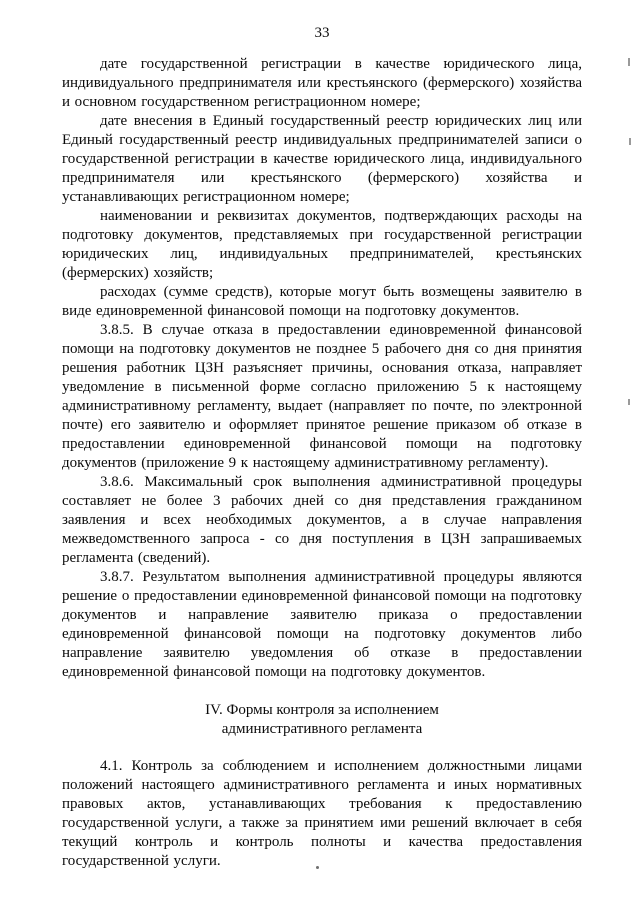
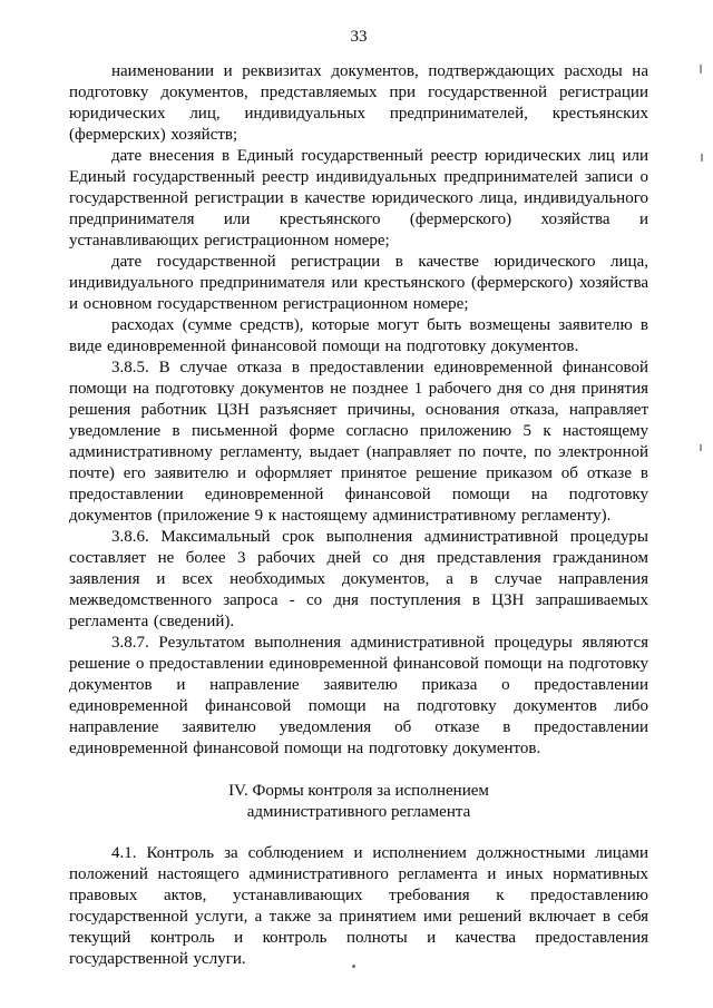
  33
- дате государственной регистрации в качестве юридического лица, индивидуального предпринимателя или крестьянского (фермерского) хозяйства и основном государственном регистрационном номере;
+ наименовании и реквизитах документов, подтверждающих расходы на подготовку документов, представляемых при государственной регистрации юридических лиц, индивидуальных предпринимателей, крестьянских (фермерских) хозяйств;
  дате внесения в Единый государственный реестр юридических лиц или Единый государственный реестр индивидуальных предпринимателей записи о государственной регистрации в качестве юридического лица, индивидуального предпринимателя или крестьянского (фермерского) хозяйства и устанавливающих регистрационном номере;
- наименовании и реквизитах документов, подтверждающих расходы на подготовку документов, представляемых при государственной регистрации юридических лиц, индивидуальных предпринимателей, крестьянских (фермерских) хозяйств;
+ дате государственной регистрации в качестве юридического лица, индивидуального предпринимателя или крестьянского (фермерского) хозяйства и основном государственном регистрационном номере;
  расходах (сумме средств), которые могут быть возмещены заявителю в виде единовременной финансовой помощи на подготовку документов.
- 3.8.5. В случае отказа в предоставлении единовременной финансовой помощи на подготовку документов не позднее 5 рабочего дня со дня принятия решения работник ЦЗН разъясняет причины, основания отказа, направляет уведомление в письменной форме согласно приложению 5 к настоящему административному регламенту, выдает (направляет по почте, по электронной почте) его заявителю и оформляет принятое решение приказом об отказе в предоставлении единовременной финансовой помощи на подготовку документов (приложение 9 к настоящему административному регламенту).
+ 3.8.5. В случае отказа в предоставлении единовременной финансовой помощи на подготовку документов не позднее 1 рабочего дня со дня принятия решения работник ЦЗН разъясняет причины, основания отказа, направляет уведомление в письменной форме согласно приложению 5 к настоящему административному регламенту, выдает (направляет по почте, по электронной почте) его заявителю и оформляет принятое решение приказом об отказе в предоставлении единовременной финансовой помощи на подготовку документов (приложение 9 к настоящему административному регламенту).
  3.8.6. Максимальный срок выполнения административной процедуры составляет не более 3 рабочих дней со дня представления гражданином заявления и всех необходимых документов, а в случае направления межведомственного запроса - со дня поступления в ЦЗН запрашиваемых регламента (сведений).
  3.8.7. Результатом выполнения административной процедуры являются решение о предоставлении единовременной финансовой помощи на подготовку документов и направление заявителю приказа о предоставлении единовременной финансовой помощи на подготовку документов либо направление заявителю уведомления об отказе в предоставлении единовременной финансовой помощи на подготовку документов.
  IV. Формы контроля за исполнением
  административного регламента
  4.1. Контроль за соблюдением и исполнением должностными лицами положений настоящего административного регламента и иных нормативных правовых актов, устанавливающих требования к предоставлению государственной услуги, а также за принятием ими решений включает в себя текущий контроль и контроль полноты и качества предоставления государственной услуги.
